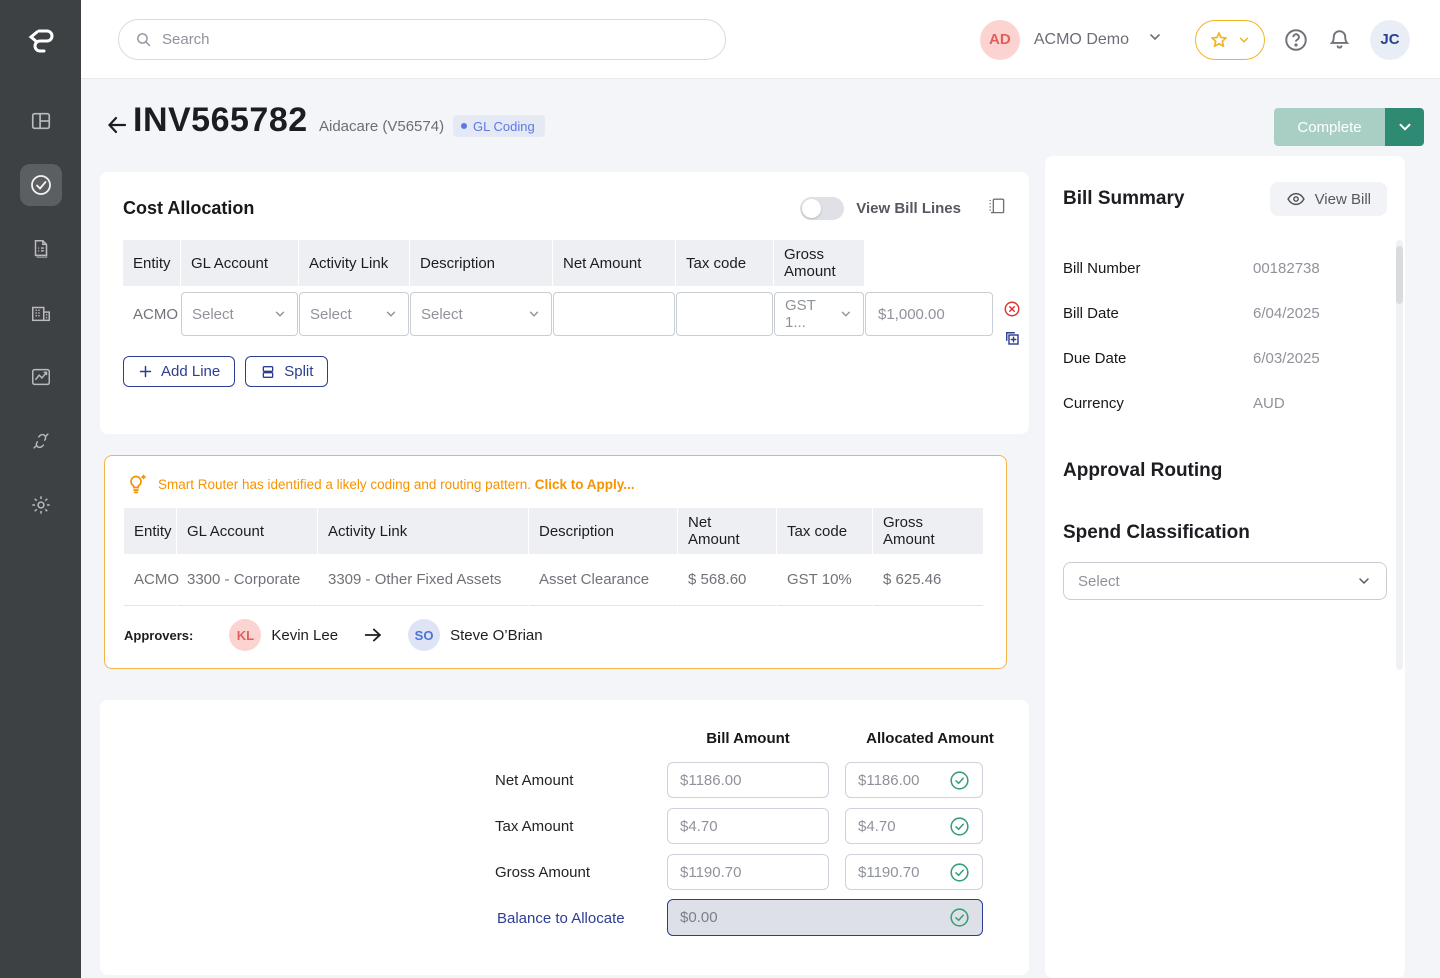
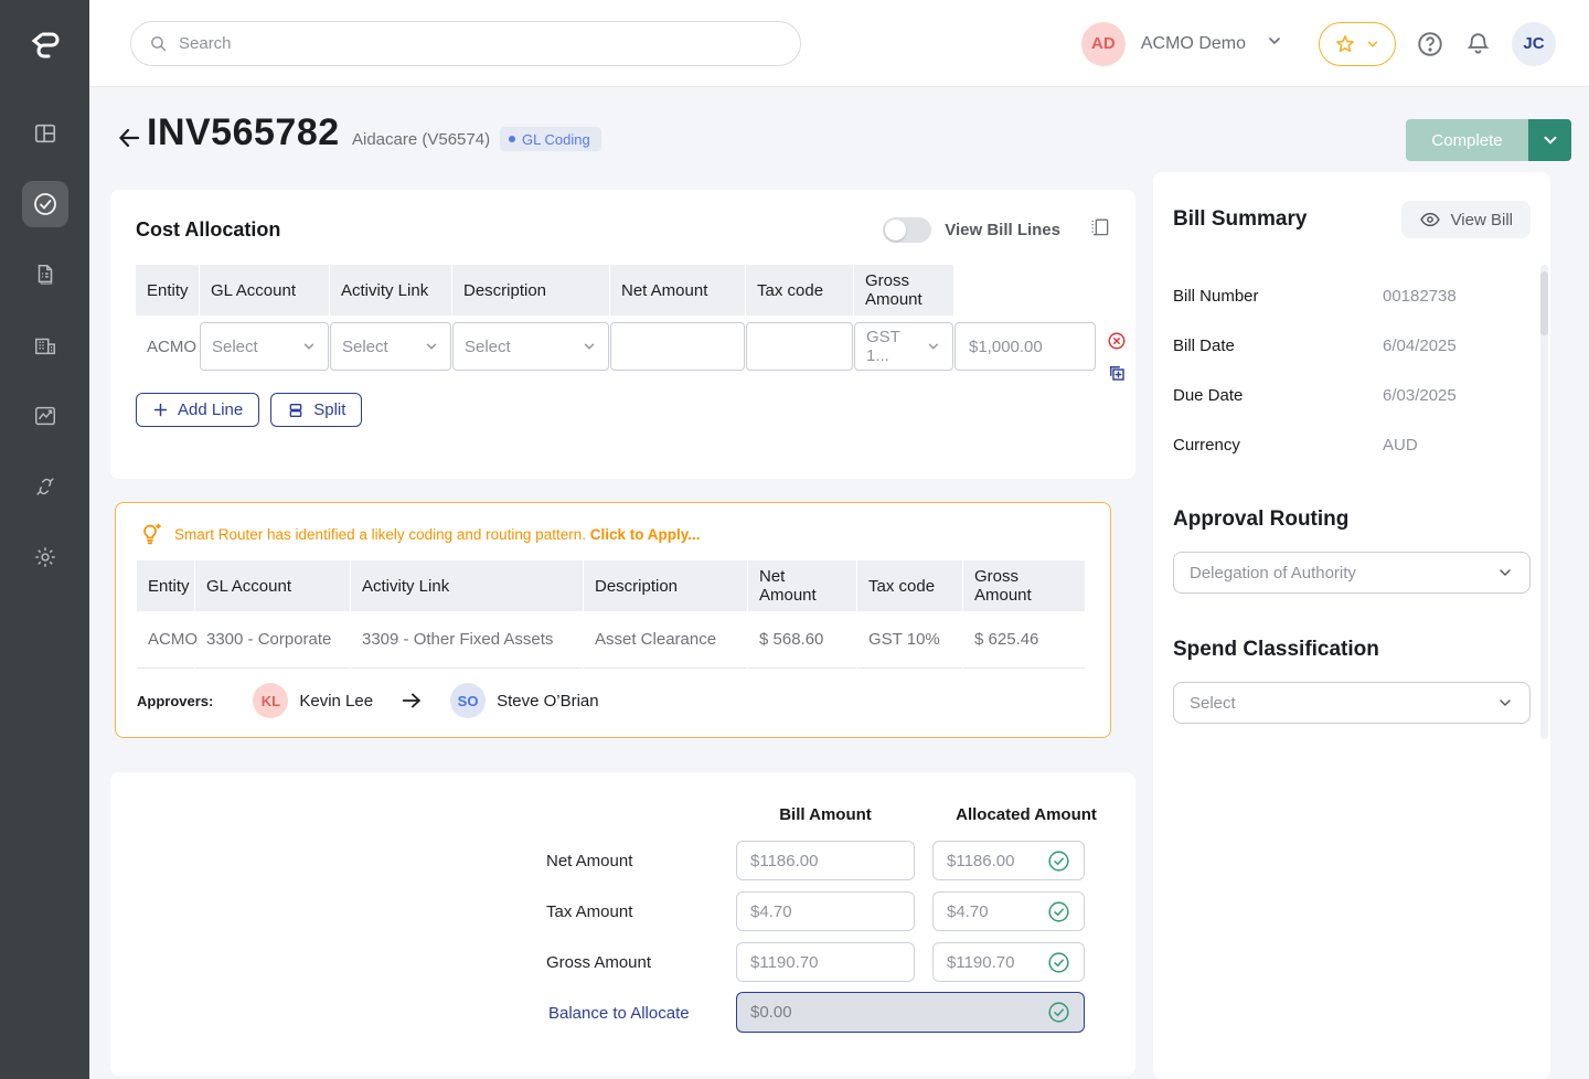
  Search
  AD
  ACMO Demo
  JC
  INV565782
  Aidacare (V56574)
  GL Coding
  Complete
  Cost Allocation
  View Bill Lines
  Entity
  GL Account
  Activity Link
  Description
  Net Amount
  Tax code
  Gross Amount
  ACMO
  Select
  Select
  Select
  GST 1...
  $1,000.00
  Add Line
  Split
  Smart Router has identified a likely coding and routing pattern. Click to Apply...
  Entity
  GL Account
  Activity Link
  Description
  Net Amount
  Tax code
  Gross Amount
  ACMO
  3300 - Corporate
  3309 - Other Fixed Assets
  Asset Clearance
  $ 568.60
  GST 10%
  $ 625.46
  Approvers:
  KL
  Kevin Lee
  SO
  Steve O’Brian
  Bill Amount
  Allocated Amount
  Net Amount
  $1186.00
  $1186.00
  Tax Amount
  $4.70
  $4.70
  Gross Amount
  $1190.70
  $1190.70
  Balance to Allocate
  $0.00
  Bill Summary
  View Bill
  Bill Number
  00182738
  Bill Date
  6/04/2025
  Due Date
  6/03/2025
  Currency
  AUD
  Approval Routing
+ Delegation of Authority
  Spend Classification
  Select
